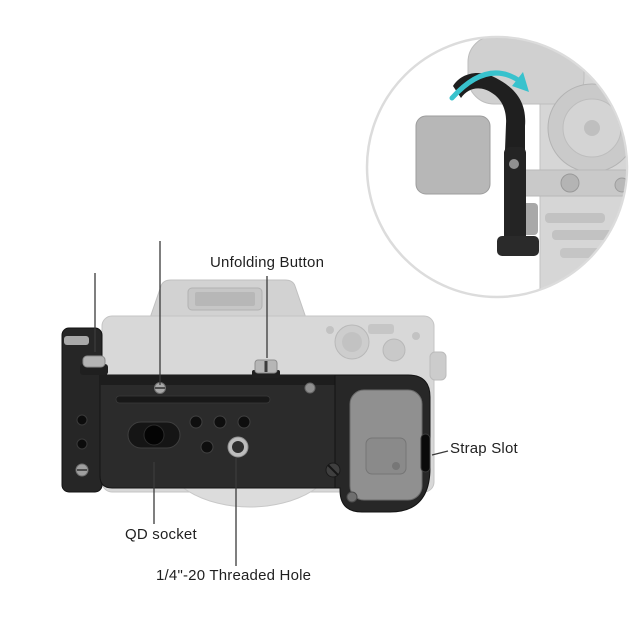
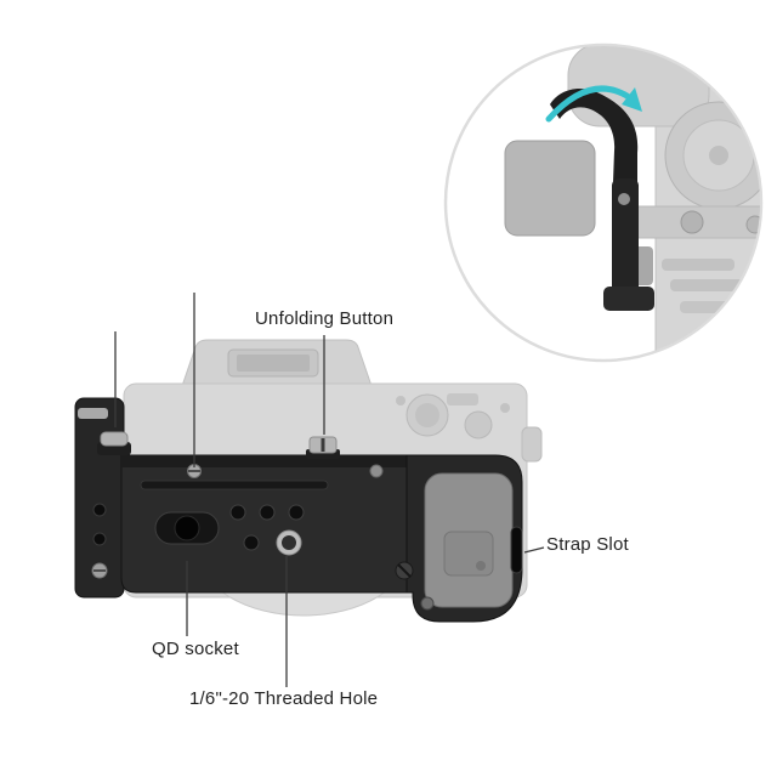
  Unfolding Button
  Strap Slot
  QD socket
- 1/4"-20 Threaded Hole
+ 1/6"-20 Threaded Hole
